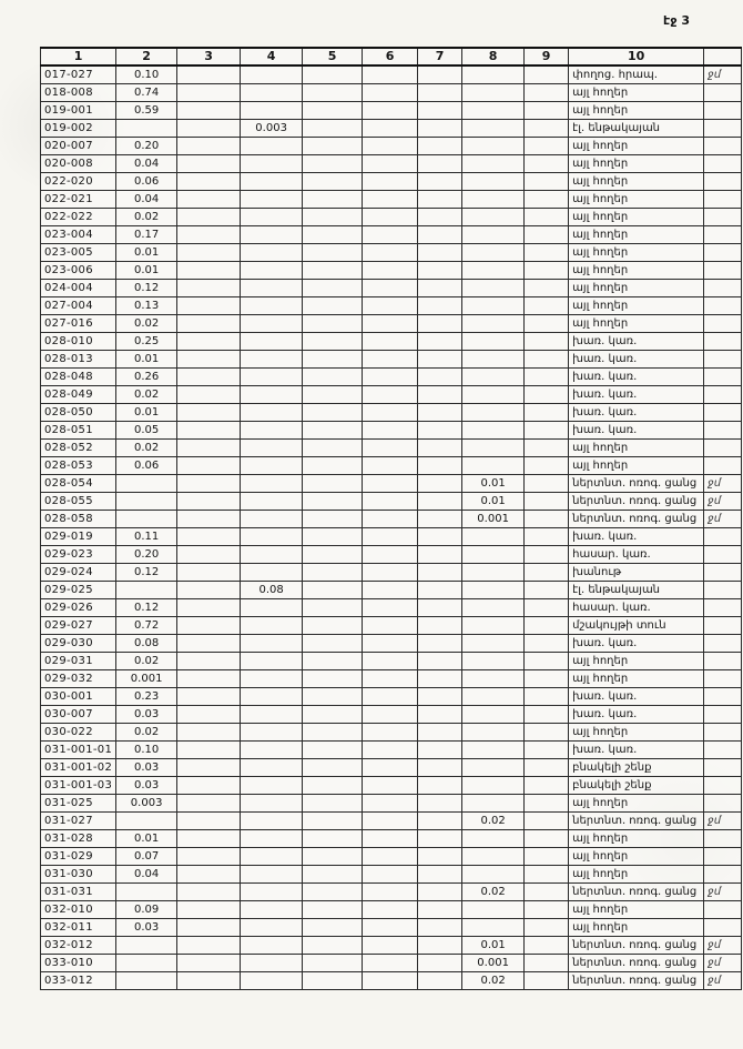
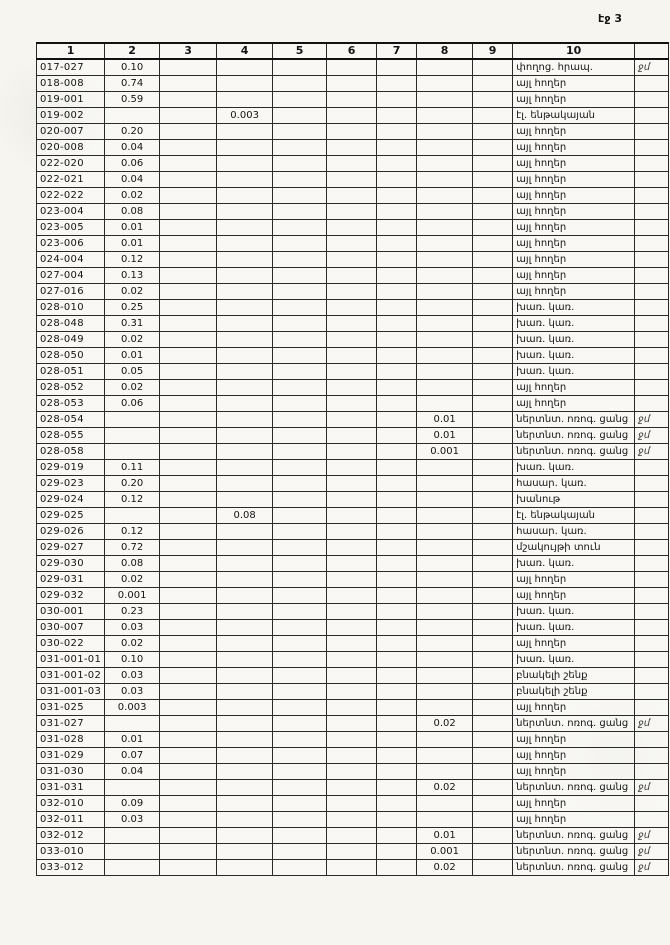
  էջ 3
  1	2	3	4	5	6	7	8	9	10
  017-027	0.10								փողոց. հրապ.	ջմ
  018-008	0.74								այլ հողեր
  019-001	0.59								այլ հողեր
  019-002			0.003						էլ. ենթակայան
  020-007	0.20								այլ հողեր
  020-008	0.04								այլ հողեր
  022-020	0.06								այլ հողեր
  022-021	0.04								այլ հողեր
  022-022	0.02								այլ հողեր
- 023-004	0.17								այլ հողեր
+ 023-004	0.08								այլ հողեր
  023-005	0.01								այլ հողեր
  023-006	0.01								այլ հողեր
  024-004	0.12								այլ հողեր
  027-004	0.13								այլ հողեր
  027-016	0.02								այլ հողեր
  028-010	0.25								խառ. կառ.
- 028-013	0.01								խառ. կառ.
- 028-048	0.26								խառ. կառ.
+ 028-048	0.31								խառ. կառ.
  028-049	0.02								խառ. կառ.
  028-050	0.01								խառ. կառ.
  028-051	0.05								խառ. կառ.
  028-052	0.02								այլ հողեր
  028-053	0.06								այլ հողեր
  028-054							0.01		ներտնտ. ոռոգ. ցանց	ջմ
  028-055							0.01		ներտնտ. ոռոգ. ցանց	ջմ
  028-058							0.001		ներտնտ. ոռոգ. ցանց	ջմ
  029-019	0.11								խառ. կառ.
  029-023	0.20								հասար. կառ.
  029-024	0.12								խանութ
  029-025			0.08						էլ. ենթակայան
  029-026	0.12								հասար. կառ.
  029-027	0.72								մշակույթի տուն
  029-030	0.08								խառ. կառ.
  029-031	0.02								այլ հողեր
  029-032	0.001								այլ հողեր
  030-001	0.23								խառ. կառ.
  030-007	0.03								խառ. կառ.
  030-022	0.02								այլ հողեր
  031-001-01	0.10								խառ. կառ.
  031-001-02	0.03								բնակելի շենք
  031-001-03	0.03								բնակելի շենք
  031-025	0.003								այլ հողեր
  031-027							0.02		ներտնտ. ոռոգ. ցանց	ջմ
  031-028	0.01								այլ հողեր
  031-029	0.07								այլ հողեր
  031-030	0.04								այլ հողեր
  031-031							0.02		ներտնտ. ոռոգ. ցանց	ջմ
  032-010	0.09								այլ հողեր
  032-011	0.03								այլ հողեր
  032-012							0.01		ներտնտ. ոռոգ. ցանց	ջմ
  033-010							0.001		ներտնտ. ոռոգ. ցանց	ջմ
  033-012							0.02		ներտնտ. ոռոգ. ցանց	ջմ
